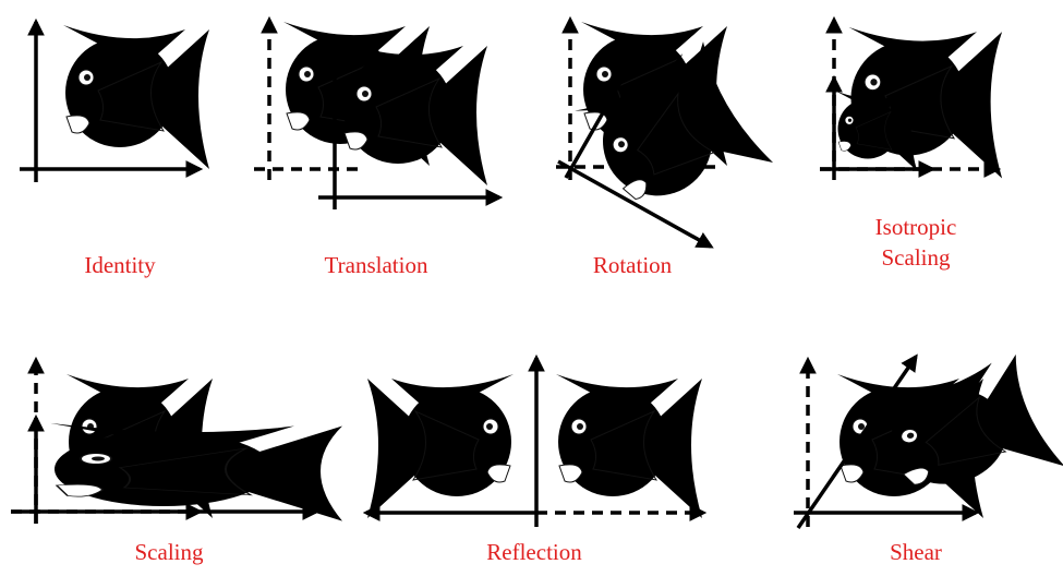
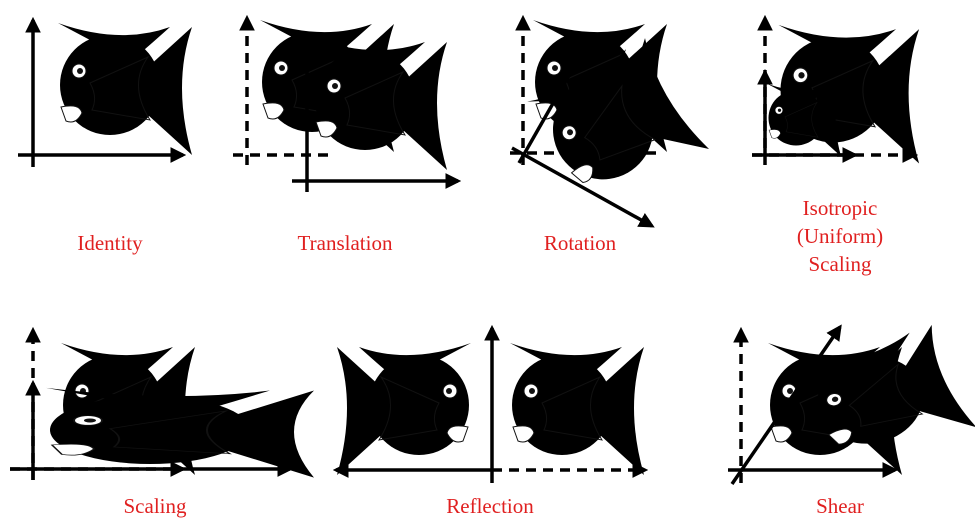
  Identity
  Translation
  Rotation
  Isotropic
+ (Uniform)
  Scaling
  Scaling
  Reflection
  Shear
